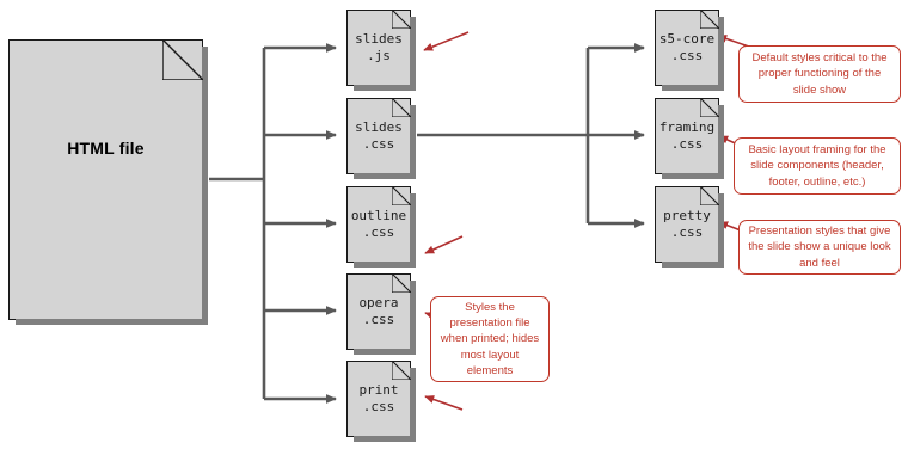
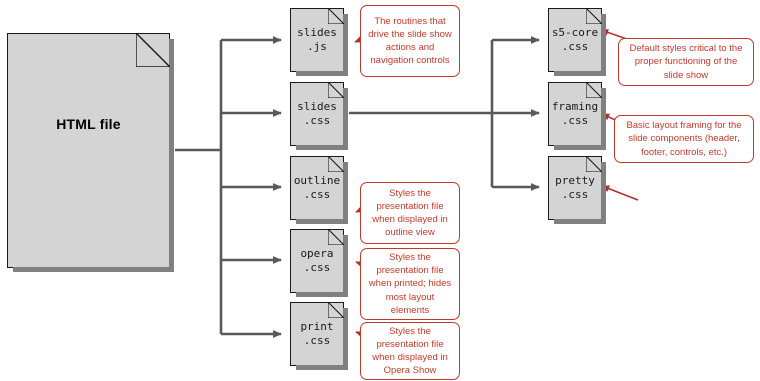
  HTML file
  slides
  .js
  slides
  .css
  outline
  .css
  opera
  .css
  print
  .css
  s5-core
  .css
  framing
  .css
  pretty
  .css
+ The routines that drive the slide show actions and navigation controls
+ Styles the presentation file when displayed in outline view
  Styles the presentation file when printed; hides most layout elements
+ Styles the presentation file when displayed in Opera Show
  Default styles critical to the proper functioning of the slide show
- Basic layout framing for the slide components (header, footer, outline, etc.)
+ Basic layout framing for the slide components (header, footer, controls, etc.)
- Presentation styles that give the slide show a unique look and feel
